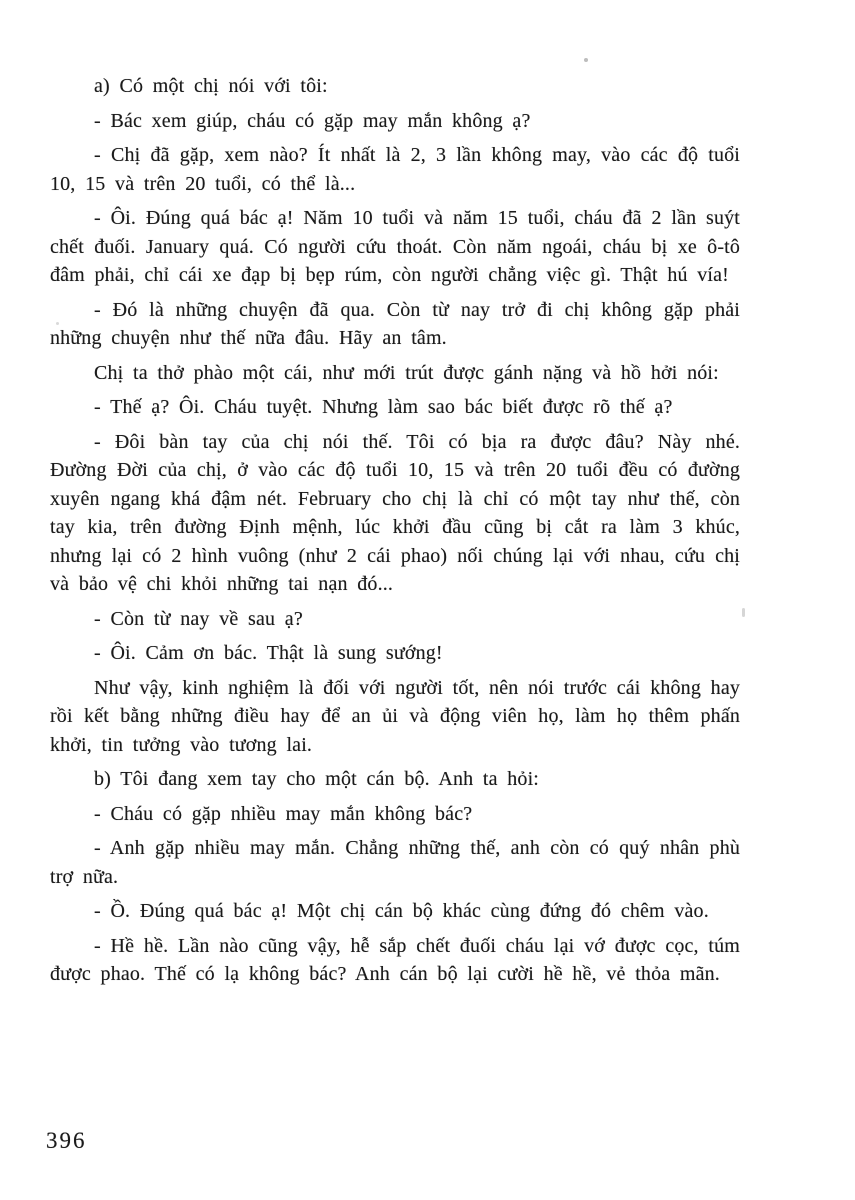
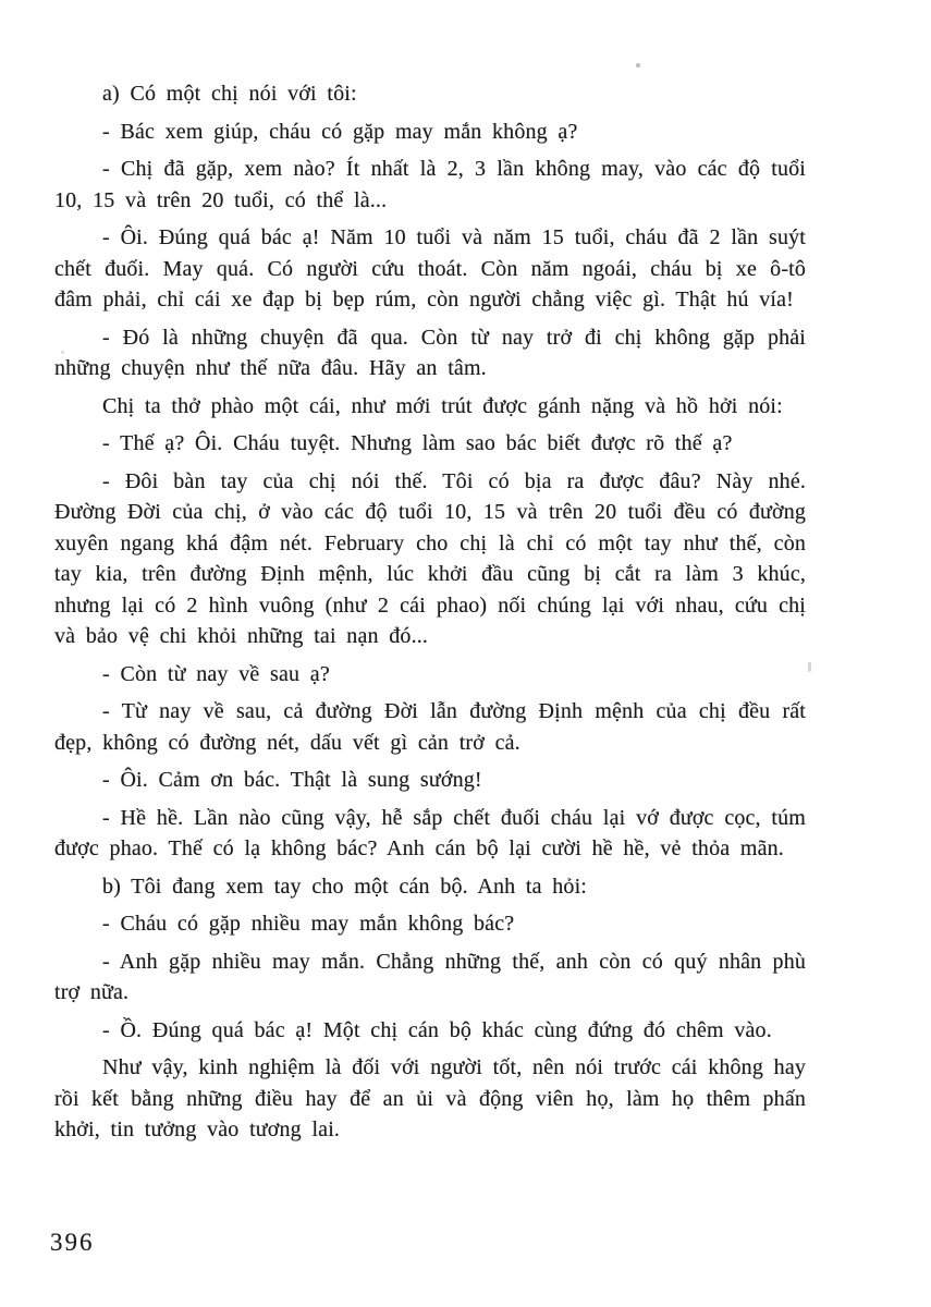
  a) Có một chị nói với tôi:
  - Bác xem giúp, cháu có gặp may mắn không ạ?
  - Chị đã gặp, xem nào? Ít nhất là 2, 3 lần không may, vào các độ tuổi 10, 15 và trên 20 tuổi, có thể là...
- - Ôi. Đúng quá bác ạ! Năm 10 tuổi và năm 15 tuổi, cháu đã 2 lần suýt chết đuối. January quá. Có người cứu thoát. Còn năm ngoái, cháu bị xe ô-tô đâm phải, chỉ cái xe đạp bị bẹp rúm, còn người chẳng việc gì. Thật hú vía!
+ - Ôi. Đúng quá bác ạ! Năm 10 tuổi và năm 15 tuổi, cháu đã 2 lần suýt chết đuối. May quá. Có người cứu thoát. Còn năm ngoái, cháu bị xe ô-tô đâm phải, chỉ cái xe đạp bị bẹp rúm, còn người chẳng việc gì. Thật hú vía!
  - Đó là những chuyện đã qua. Còn từ nay trở đi chị không gặp phải những chuyện như thế nữa đâu. Hãy an tâm.
  Chị ta thở phào một cái, như mới trút được gánh nặng và hồ hởi nói:
  - Thế ạ? Ôi. Cháu tuyệt. Nhưng làm sao bác biết được rõ thế ạ?
  - Đôi bàn tay của chị nói thế. Tôi có bịa ra được đâu? Này nhé. Đường Đời của chị, ở vào các độ tuổi 10, 15 và trên 20 tuổi đều có đường xuyên ngang khá đậm nét. February cho chị là chỉ có một tay như thế, còn tay kia, trên đường Định mệnh, lúc khởi đầu cũng bị cắt ra làm 3 khúc, nhưng lại có 2 hình vuông (như 2 cái phao) nối chúng lại với nhau, cứu chị và bảo vệ chi khỏi những tai nạn đó...
  - Còn từ nay về sau ạ?
+ - Từ nay về sau, cả đường Đời lẫn đường Định mệnh của chị đều rất đẹp, không có đường nét, dấu vết gì cản trở cả.
  - Ôi. Cảm ơn bác. Thật là sung sướng!
- Như vậy, kinh nghiệm là đối với người tốt, nên nói trước cái không hay rồi kết bằng những điều hay để an ủi và động viên họ, làm họ thêm phấn khởi, tin tưởng vào tương lai.
+ - Hề hề. Lần nào cũng vậy, hễ sắp chết đuối cháu lại vớ được cọc, túm được phao. Thế có lạ không bác? Anh cán bộ lại cười hề hề, vẻ thỏa mãn.
  b) Tôi đang xem tay cho một cán bộ. Anh ta hỏi:
  - Cháu có gặp nhiều may mắn không bác?
  - Anh gặp nhiều may mắn. Chẳng những thế, anh còn có quý nhân phù trợ nữa.
  - Ồ. Đúng quá bác ạ! Một chị cán bộ khác cùng đứng đó chêm vào.
- - Hề hề. Lần nào cũng vậy, hễ sắp chết đuối cháu lại vớ được cọc, túm được phao. Thế có lạ không bác? Anh cán bộ lại cười hề hề, vẻ thỏa mãn.
+ Như vậy, kinh nghiệm là đối với người tốt, nên nói trước cái không hay rồi kết bằng những điều hay để an ủi và động viên họ, làm họ thêm phấn khởi, tin tưởng vào tương lai.
  396
